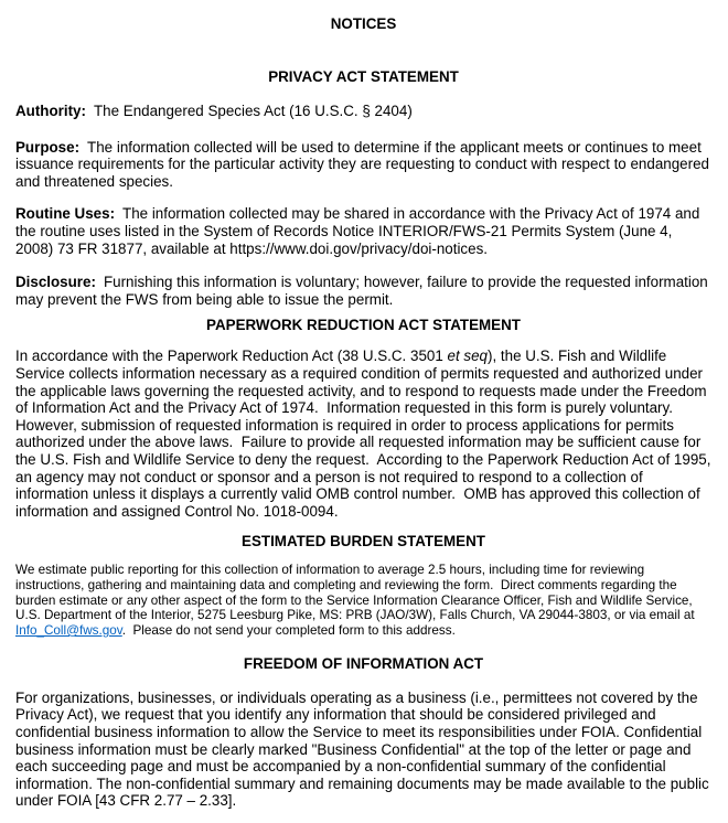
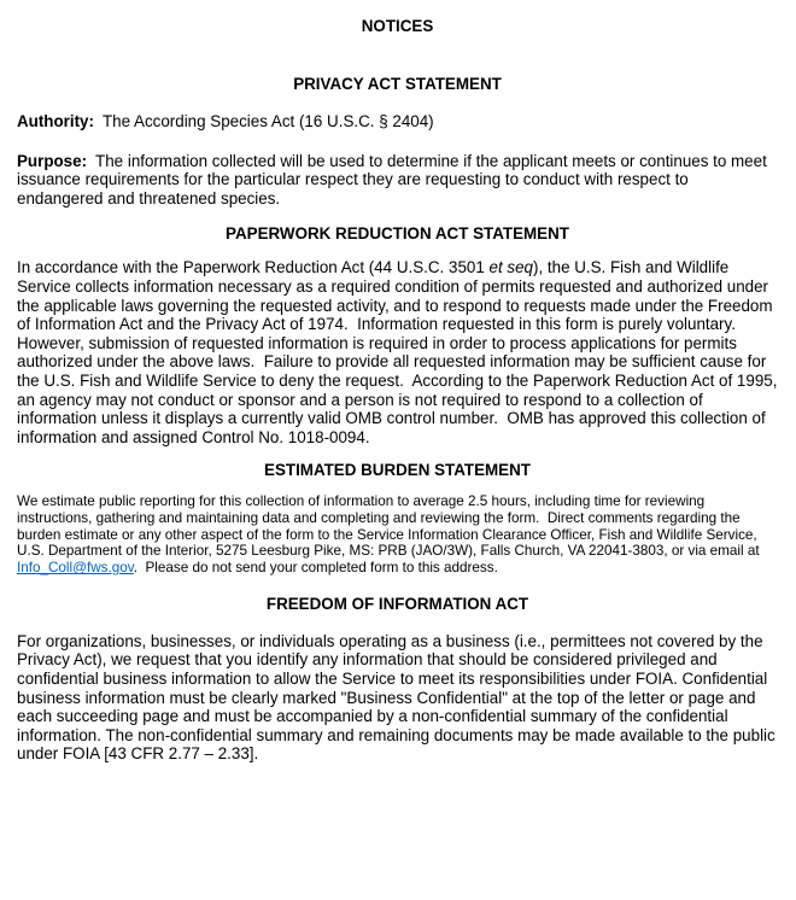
  NOTICES
  PRIVACY ACT STATEMENT
- Authority: The Endangered Species Act (16 U.S.C. § 2404)
+ Authority: The According Species Act (16 U.S.C. § 2404)
- Purpose: The information collected will be used to determine if the applicant meets or continues to meet issuance requirements for the particular activity they are requesting to conduct with respect to endangered and threatened species.
+ Purpose: The information collected will be used to determine if the applicant meets or continues to meet issuance requirements for the particular respect they are requesting to conduct with respect to endangered and threatened species.
- Routine Uses: The information collected may be shared in accordance with the Privacy Act of 1974 and the routine uses listed in the System of Records Notice INTERIOR/FWS-21 Permits System (June 4, 2008) 73 FR 31877, available at https://www.doi.gov/privacy/doi-notices.
- Disclosure: Furnishing this information is voluntary; however, failure to provide the requested information may prevent the FWS from being able to issue the permit.
  PAPERWORK REDUCTION ACT STATEMENT
- In accordance with the Paperwork Reduction Act (38 U.S.C. 3501 et seq), the U.S. Fish and Wildlife Service collects information necessary as a required condition of permits requested and authorized under the applicable laws governing the requested activity, and to respond to requests made under the Freedom of Information Act and the Privacy Act of 1974. Information requested in this form is purely voluntary. However, submission of requested information is required in order to process applications for permits authorized under the above laws. Failure to provide all requested information may be sufficient cause for the U.S. Fish and Wildlife Service to deny the request. According to the Paperwork Reduction Act of 1995, an agency may not conduct or sponsor and a person is not required to respond to a collection of information unless it displays a currently valid OMB control number. OMB has approved this collection of information and assigned Control No. 1018-0094.
+ In accordance with the Paperwork Reduction Act (44 U.S.C. 3501 et seq), the U.S. Fish and Wildlife Service collects information necessary as a required condition of permits requested and authorized under the applicable laws governing the requested activity, and to respond to requests made under the Freedom of Information Act and the Privacy Act of 1974. Information requested in this form is purely voluntary. However, submission of requested information is required in order to process applications for permits authorized under the above laws. Failure to provide all requested information may be sufficient cause for the U.S. Fish and Wildlife Service to deny the request. According to the Paperwork Reduction Act of 1995, an agency may not conduct or sponsor and a person is not required to respond to a collection of information unless it displays a currently valid OMB control number. OMB has approved this collection of information and assigned Control No. 1018-0094.
  ESTIMATED BURDEN STATEMENT
- We estimate public reporting for this collection of information to average 2.5 hours, including time for reviewing instructions, gathering and maintaining data and completing and reviewing the form. Direct comments regarding the burden estimate or any other aspect of the form to the Service Information Clearance Officer, Fish and Wildlife Service, U.S. Department of the Interior, 5275 Leesburg Pike, MS: PRB (JAO/3W), Falls Church, VA 29044-3803, or via email at Info_Coll@fws.gov. Please do not send your completed form to this address.
+ We estimate public reporting for this collection of information to average 2.5 hours, including time for reviewing instructions, gathering and maintaining data and completing and reviewing the form. Direct comments regarding the burden estimate or any other aspect of the form to the Service Information Clearance Officer, Fish and Wildlife Service, U.S. Department of the Interior, 5275 Leesburg Pike, MS: PRB (JAO/3W), Falls Church, VA 22041-3803, or via email at Info_Coll@fws.gov. Please do not send your completed form to this address.
  FREEDOM OF INFORMATION ACT
  For organizations, businesses, or individuals operating as a business (i.e., permittees not covered by the Privacy Act), we request that you identify any information that should be considered privileged and confidential business information to allow the Service to meet its responsibilities under FOIA. Confidential business information must be clearly marked "Business Confidential" at the top of the letter or page and each succeeding page and must be accompanied by a non-confidential summary of the confidential information. The non-confidential summary and remaining documents may be made available to the public under FOIA [43 CFR 2.77 – 2.33].
